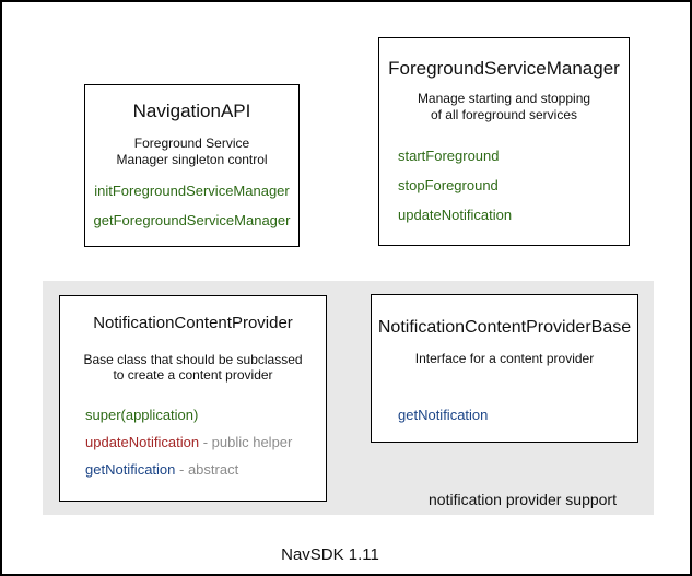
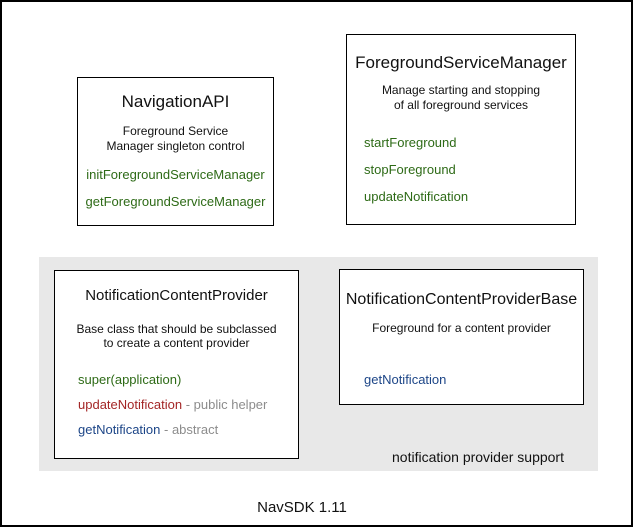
  NavigationAPI
  Foreground Service
  Manager singleton control
  initForegroundServiceManager
  getForegroundServiceManager
  ForegroundServiceManager
  Manage starting and stopping
  of all foreground services
  startForeground
  stopForeground
  updateNotification
  NotificationContentProvider
  Base class that should be subclassed
  to create a content provider
  super(application)
  updateNotification - public helper
  getNotification - abstract
  NotificationContentProviderBase
- Interface for a content provider
+ Foreground for a content provider
  getNotification
  notification provider support
  NavSDK 1.11
